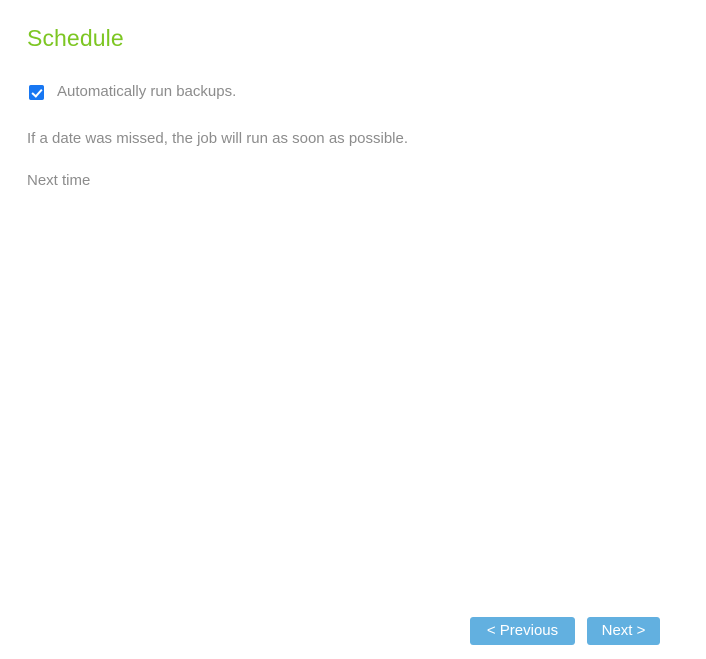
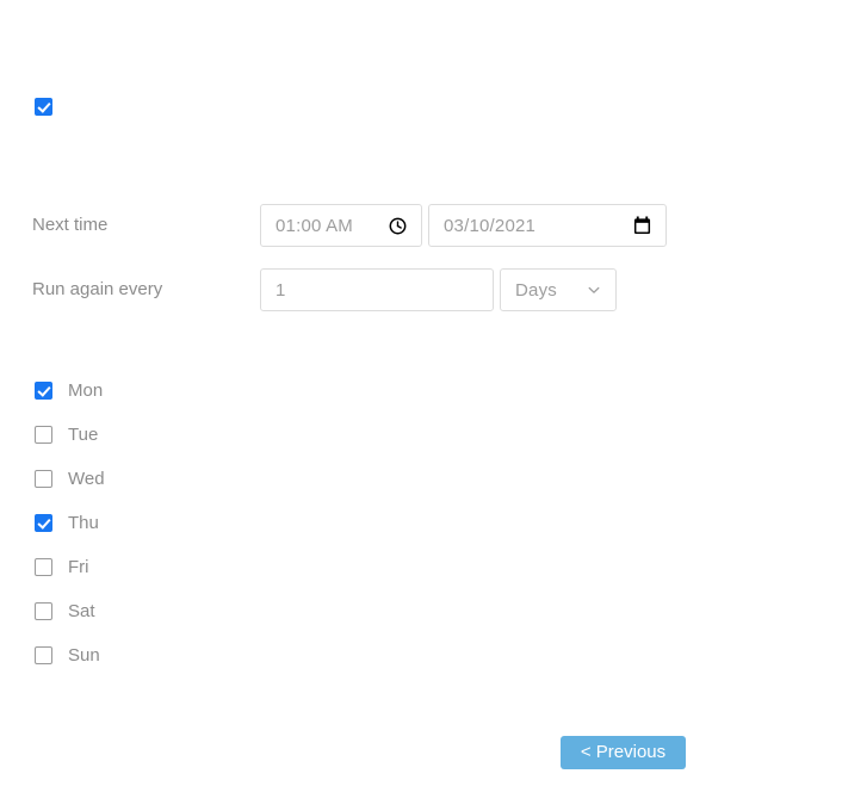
- Schedule
- Automatically run backups.
- If a date was missed, the job will run as soon as possible.
  Next time
+ 01:00 AM
+ 03/10/2021
+ Run again every
+ 1
+ Days
+ Mon
+ Tue
+ Wed
+ Thu
+ Fri
+ Sat
+ Sun
  < Previous
- Next >
